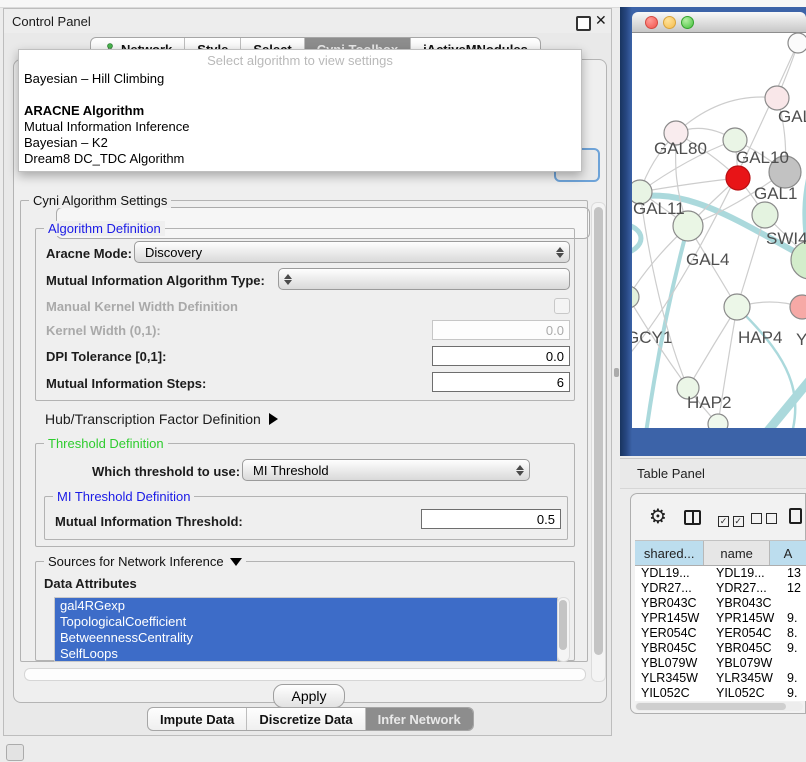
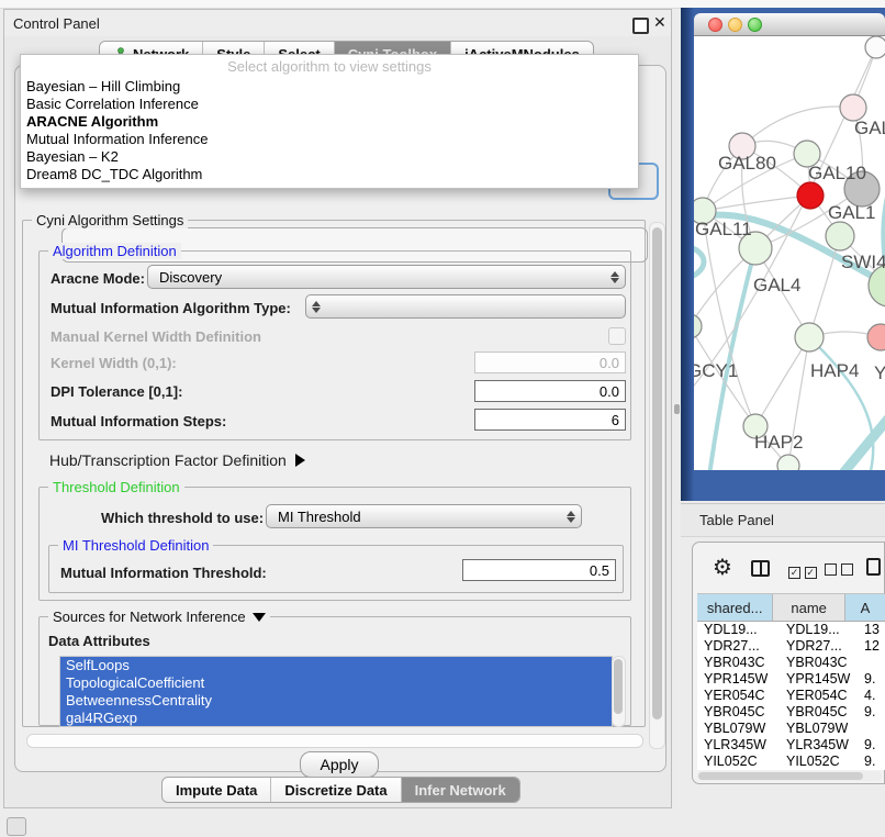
  Control Panel
  ✕
  Cyni Algorithm Settings
  Algorithm Definition
  Aracne Mode:
  Discovery
  Mutual Information Algorithm Type:
  Manual Kernel Width Definition
  Kernel Width (0,1):
  0.0
  DPI Tolerance [0,1]:
  0.0
  Mutual Information Steps:
  6
  Hub/Transcription Factor Definition
  Threshold Definition
  Which threshold to use:
  MI Threshold
  MI Threshold Definition
  Mutual Information Threshold:
  0.5
  Sources for Network Inference
  Data Attributes
- gal4RGexp
+ SelfLoops
  TopologicalCoefficient
  BetweennessCentrality
- SelfLoops
+ gal4RGexp
  Apply
  Impute Data
  Discretize Data
  Infer Network
  Select algorithm to view settings
  Bayesian – Hill Climbing
+ Basic Correlation Inference
  ARACNE Algorithm
  Mutual Information Inference
  Bayesian – K2
  Dream8 DC_TDC Algorithm
  GAL80
  GAL10
  GAL1
  GAL11
  SWI4
  GAL4
  GCY1
  HAP4
  HAP2
  Y
  Table Panel
  ⚙
  ✓ ✓
  shared...
  name
  A
  YDL19...
  YDL19...
  13
  YDR27...
  YDR27...
  12
  YBR043C
  YBR043C
  YPR145W
  YPR145W
  9.
  YER054C
  YER054C
- 8.
+ 4.
  YBR045C
  YBR045C
  9.
  YBL079W
  YBL079W
  YLR345W
  YLR345W
  9.
  YIL052C
  YIL052C
  9.
